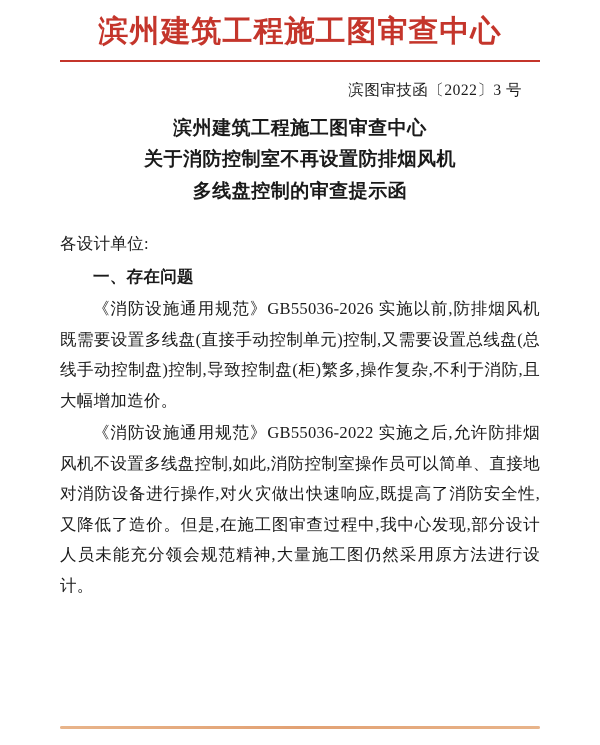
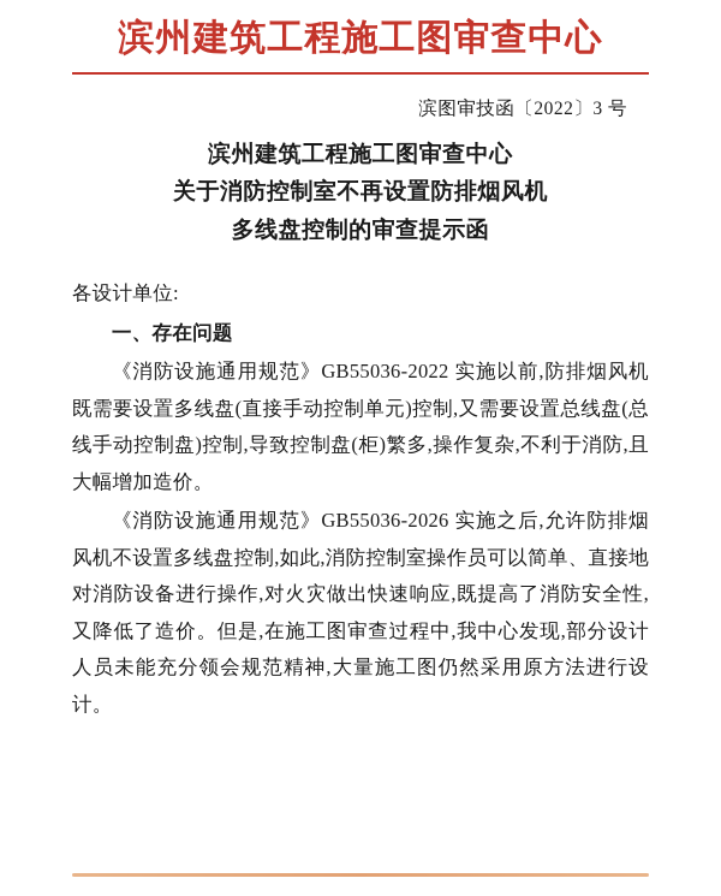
  滨州建筑工程施工图审查中心
  滨图审技函〔2022〕3 号
  滨州建筑工程施工图审查中心
  关于消防控制室不再设置防排烟风机
  多线盘控制的审查提示函
  各设计单位:
  一、存在问题
- 《消防设施通用规范》GB55036-2026 实施以前,防排烟风机既需要设置多线盘(直接手动控制单元)控制,又需要设置总线盘(总线手动控制盘)控制,导致控制盘(柜)繁多,操作复杂,不利于消防,且大幅增加造价。
+ 《消防设施通用规范》GB55036-2022 实施以前,防排烟风机既需要设置多线盘(直接手动控制单元)控制,又需要设置总线盘(总线手动控制盘)控制,导致控制盘(柜)繁多,操作复杂,不利于消防,且大幅增加造价。
- 《消防设施通用规范》GB55036-2022 实施之后,允许防排烟风机不设置多线盘控制,如此,消防控制室操作员可以简单、直接地对消防设备进行操作,对火灾做出快速响应,既提高了消防安全性,又降低了造价。但是,在施工图审查过程中,我中心发现,部分设计人员未能充分领会规范精神,大量施工图仍然采用原方法进行设计。
+ 《消防设施通用规范》GB55036-2026 实施之后,允许防排烟风机不设置多线盘控制,如此,消防控制室操作员可以简单、直接地对消防设备进行操作,对火灾做出快速响应,既提高了消防安全性,又降低了造价。但是,在施工图审查过程中,我中心发现,部分设计人员未能充分领会规范精神,大量施工图仍然采用原方法进行设计。
